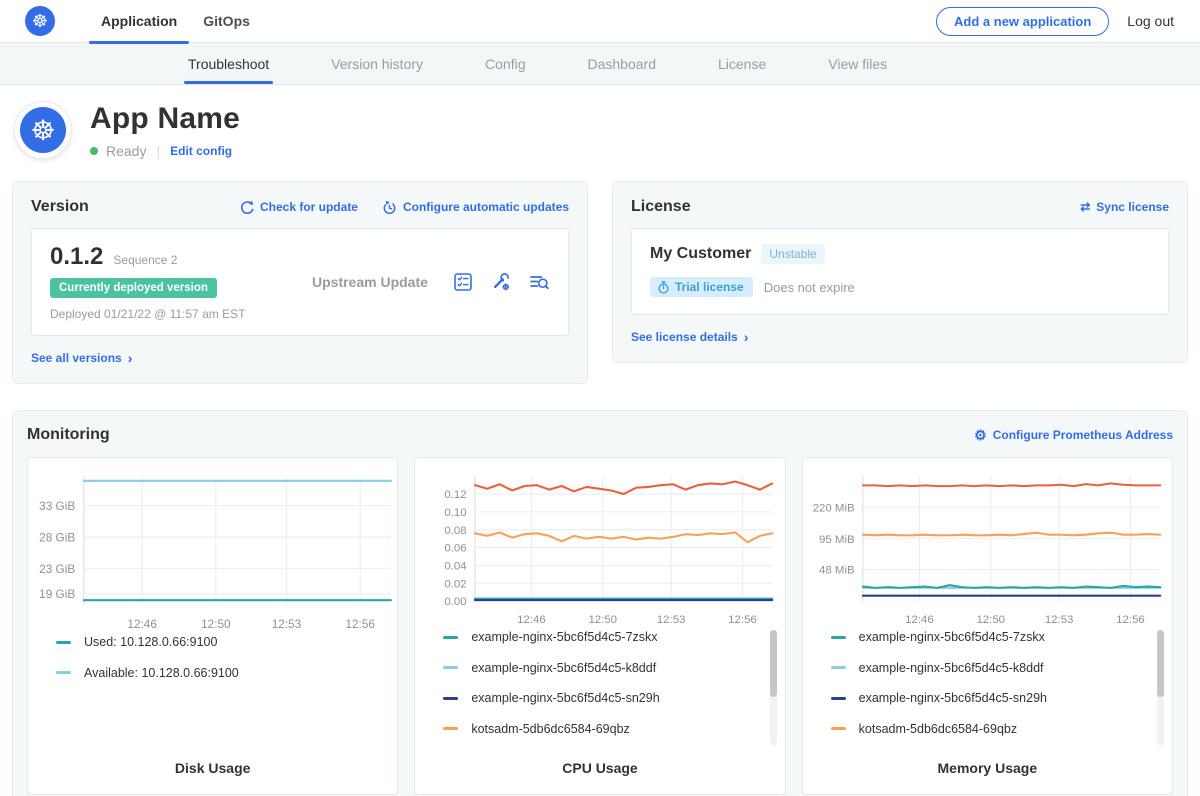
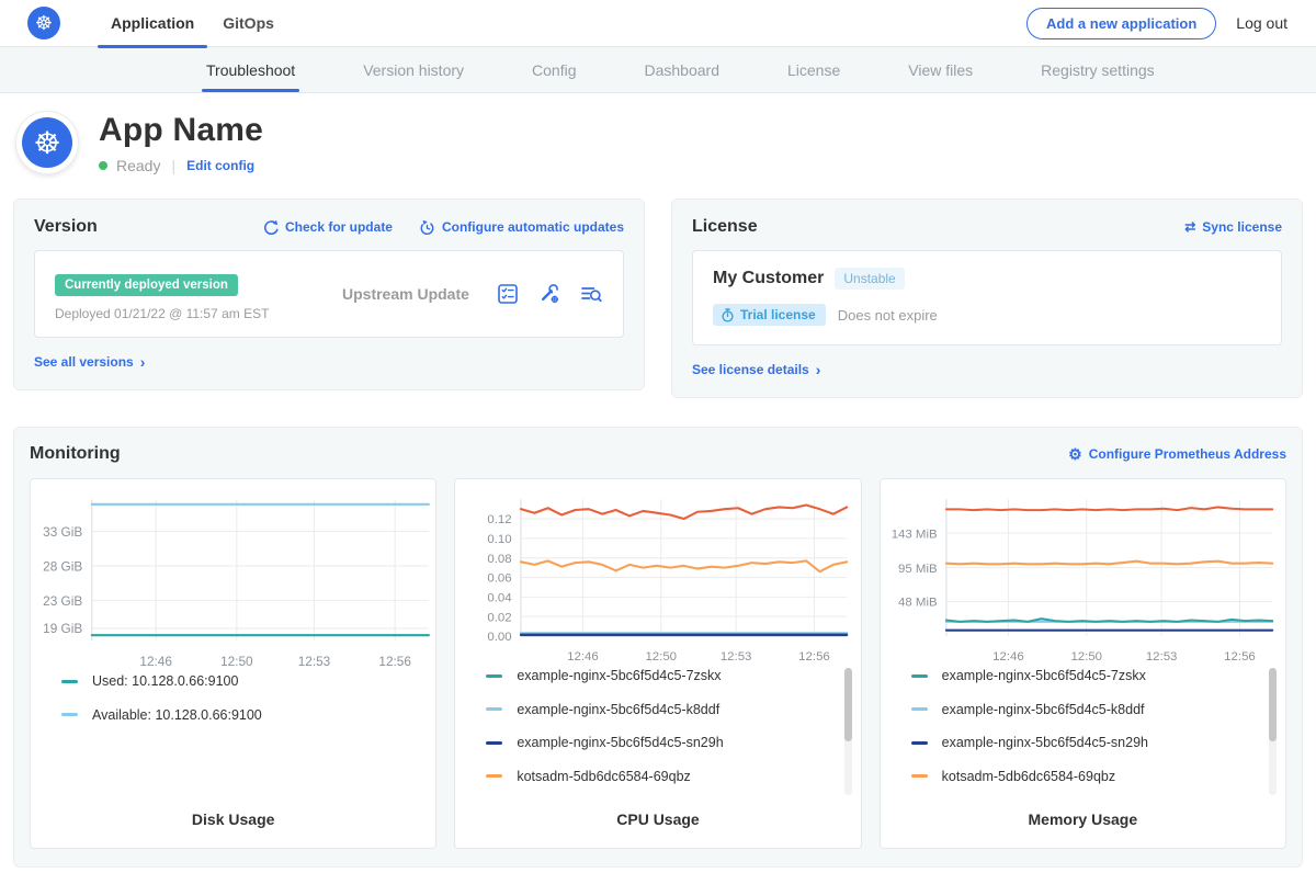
  ☸
  Application
  GitOps
  Add a new application
  Log out
  Troubleshoot
  Version history
  Config
  Dashboard
  License
  View files
+ Registry settings
  ☸
  App Name
  Ready
  |
  Edit config
  Version
  Check for update
  Configure automatic updates
- 0.1.2
- Sequence 2
  Currently deployed version
  Deployed 01/21/22 @ 11:57 am EST
  Upstream Update
  See all versions
  ›
  License
  ⇄
  Sync license
  My Customer
  Unstable
  Trial license
  Does not expire
  See license details
  ›
  Monitoring
  ⚙
  Configure Prometheus Address
  33 GiB
  28 GiB
  23 GiB
  19 GiB
  12:46
  12:50
  12:53
  12:56
  Used: 10.128.0.66:9100
  Available: 10.128.0.66:9100
  Disk Usage
  0.12
  0.10
  0.08
  0.06
  0.04
  0.02
  0.00
  12:46
  12:50
  12:53
  12:56
  example-nginx-5bc6f5d4c5-7zskx
  example-nginx-5bc6f5d4c5-k8ddf
  example-nginx-5bc6f5d4c5-sn29h
  kotsadm-5db6dc6584-69qbz
  CPU Usage
- 220 MiB
+ 143 MiB
  95 MiB
  48 MiB
  12:46
  12:50
  12:53
  12:56
  example-nginx-5bc6f5d4c5-7zskx
  example-nginx-5bc6f5d4c5-k8ddf
  example-nginx-5bc6f5d4c5-sn29h
  kotsadm-5db6dc6584-69qbz
  Memory Usage
